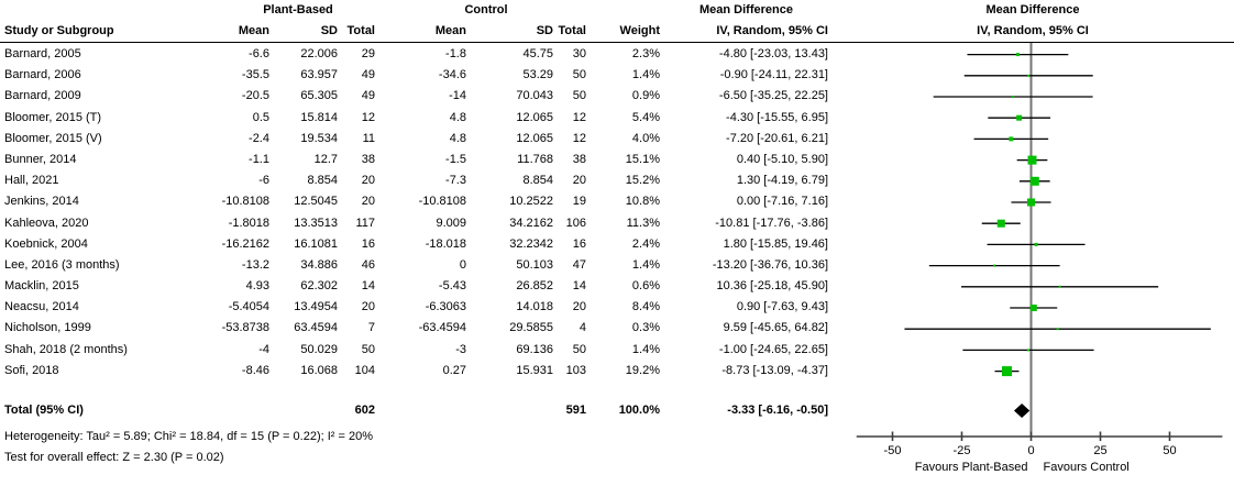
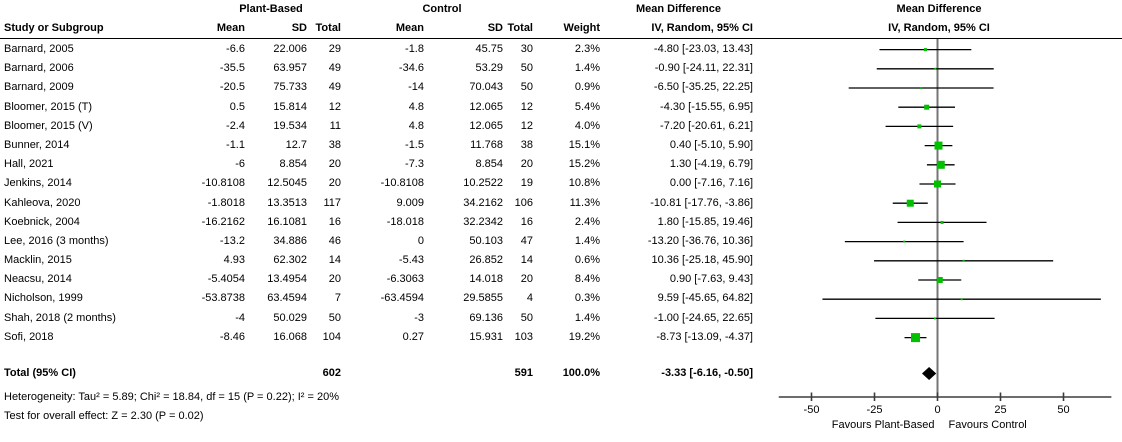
  Plant-Based
  Control
  Mean Difference
  Mean Difference
  Study or Subgroup
  Mean
  SD
  Total
  Mean
  SD
  Total
  Weight
  IV, Random, 95% CI
  IV, Random, 95% CI
  Barnard, 2005
  -6.6
  22.006
  29
  -1.8
  45.75
  30
  2.3%
  -4.80 [-23.03, 13.43]
  Barnard, 2006
  -35.5
  63.957
  49
  -34.6
  53.29
  50
  1.4%
  -0.90 [-24.11, 22.31]
  Barnard, 2009
  -20.5
- 65.305
+ 75.733
  49
  -14
  70.043
  50
  0.9%
  -6.50 [-35.25, 22.25]
  Bloomer, 2015 (T)
  0.5
  15.814
  12
  4.8
  12.065
  12
  5.4%
  -4.30 [-15.55, 6.95]
  Bloomer, 2015 (V)
  -2.4
  19.534
  11
  4.8
  12.065
  12
  4.0%
  -7.20 [-20.61, 6.21]
  Bunner, 2014
  -1.1
  12.7
  38
  -1.5
  11.768
  38
  15.1%
  0.40 [-5.10, 5.90]
  Hall, 2021
  -6
  8.854
  20
  -7.3
  8.854
  20
  15.2%
  1.30 [-4.19, 6.79]
  Jenkins, 2014
  -10.8108
  12.5045
  20
  -10.8108
  10.2522
  19
  10.8%
  0.00 [-7.16, 7.16]
  Kahleova, 2020
  -1.8018
  13.3513
  117
  9.009
  34.2162
  106
  11.3%
  -10.81 [-17.76, -3.86]
  Koebnick, 2004
  -16.2162
  16.1081
  16
  -18.018
  32.2342
  16
  2.4%
  1.80 [-15.85, 19.46]
  Lee, 2016 (3 months)
  -13.2
  34.886
  46
  0
  50.103
  47
  1.4%
  -13.20 [-36.76, 10.36]
  Macklin, 2015
  4.93
  62.302
  14
  -5.43
  26.852
  14
  0.6%
  10.36 [-25.18, 45.90]
  Neacsu, 2014
  -5.4054
  13.4954
  20
  -6.3063
  14.018
  20
  8.4%
  0.90 [-7.63, 9.43]
  Nicholson, 1999
  -53.8738
  63.4594
  7
  -63.4594
  29.5855
  4
  0.3%
  9.59 [-45.65, 64.82]
  Shah, 2018 (2 months)
  -4
  50.029
  50
  -3
  69.136
  50
  1.4%
  -1.00 [-24.65, 22.65]
  Sofi, 2018
  -8.46
  16.068
  104
  0.27
  15.931
  103
  19.2%
  -8.73 [-13.09, -4.37]
  Total (95% CI)
  602
  591
  100.0%
  -3.33 [-6.16, -0.50]
  Heterogeneity: Tau² = 5.89; Chi² = 18.84, df = 15 (P = 0.22); I² = 20%
  Test for overall effect: Z = 2.30 (P = 0.02)
  -50
  -25
  0
  25
  50
  Favours Plant-Based
  Favours Control
